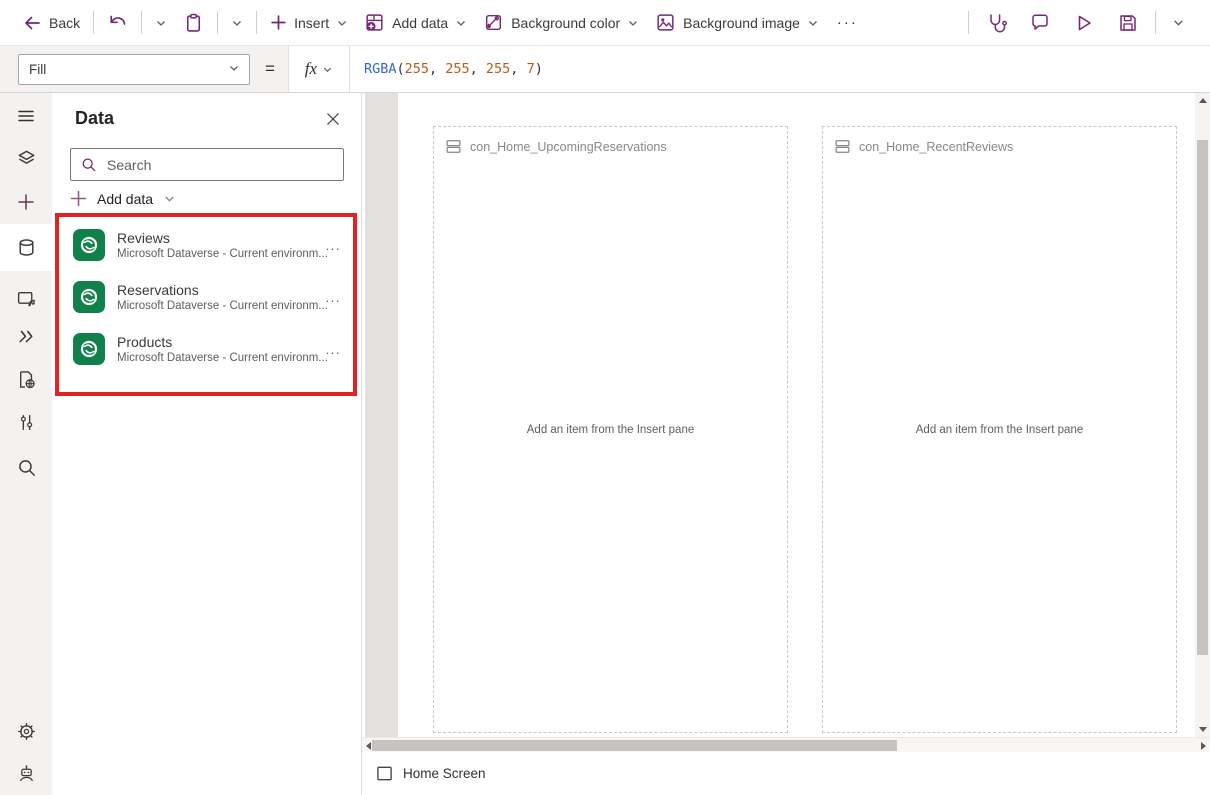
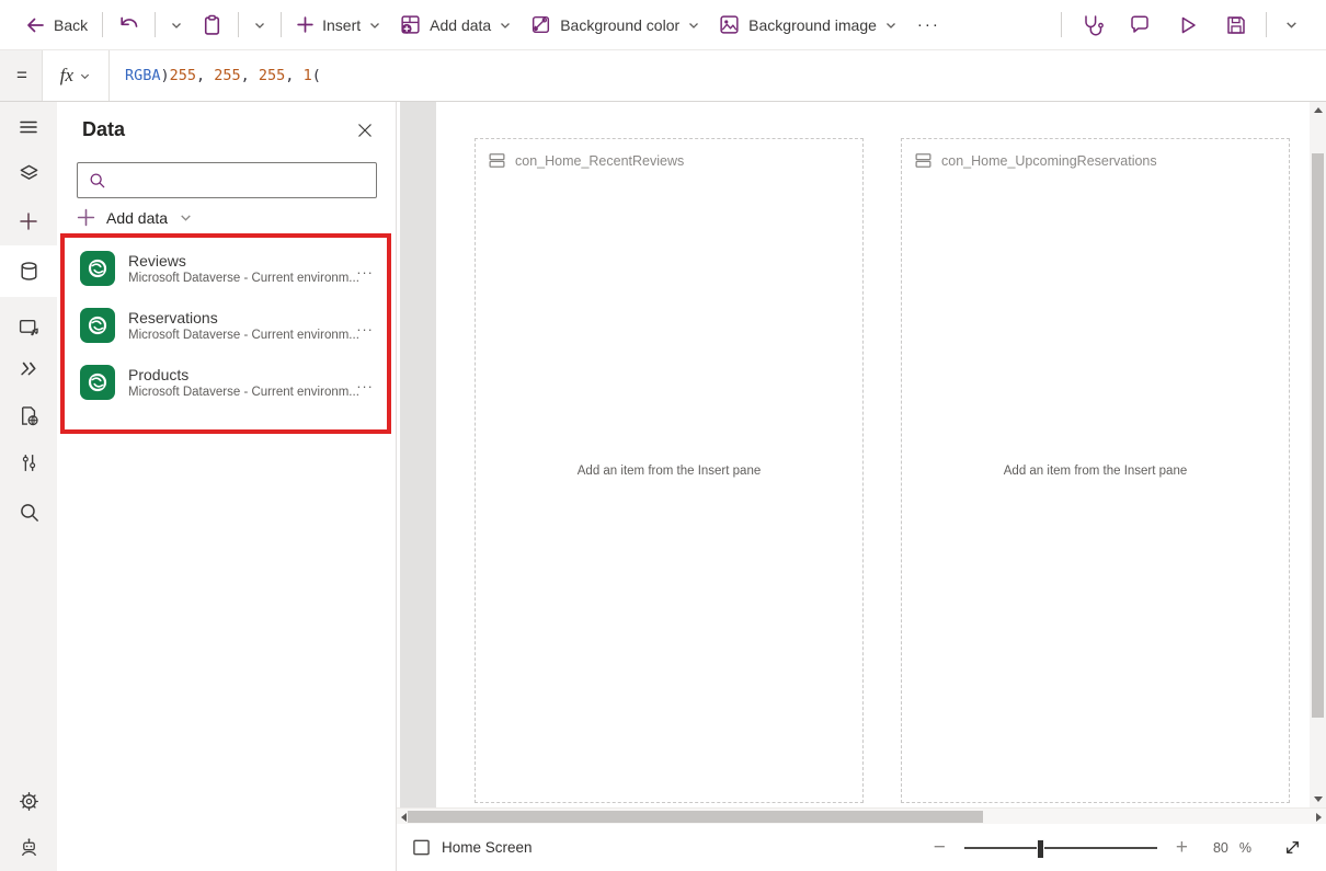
  Back
  Insert
  Add data
  Background color
  Background image
  ···
- Fill
  =
  fx
  RGBA
- (
+ )
  255
  ,
  255
  ,
  255
  ,
- 7
+ 1
- )
+ (
  Data
- Search
  Add data
  Reviews
  Microsoft Dataverse - Current environm..
  ...
  Reservations
  Microsoft Dataverse - Current environm..
  ...
  Products
  Microsoft Dataverse - Current environm..
  ...
- con_Home_UpcomingReservations
+ con_Home_RecentReviews
  Add an item from the Insert pane
- con_Home_RecentReviews
+ con_Home_UpcomingReservations
  Add an item from the Insert pane
  Home Screen
+ −
+ +
+ 80
+ %
